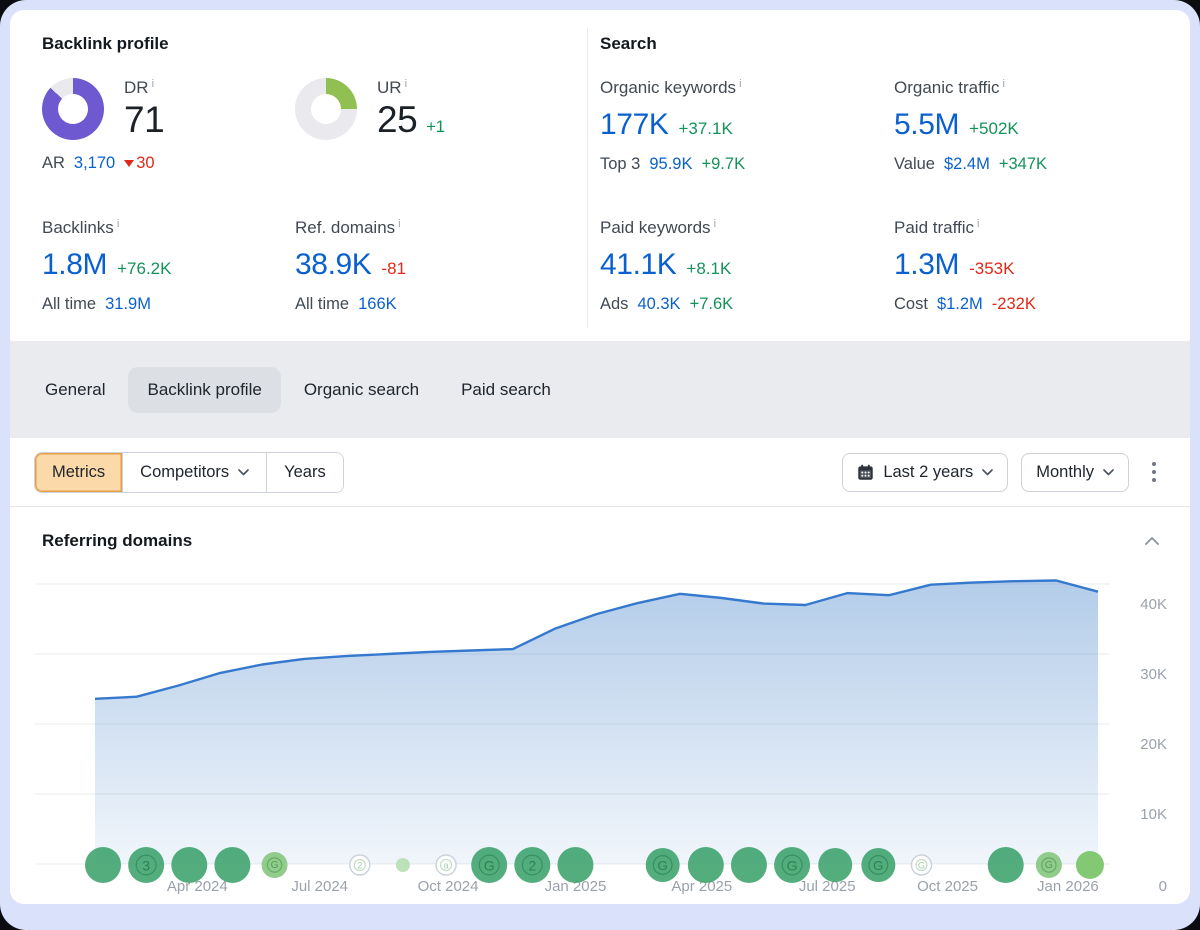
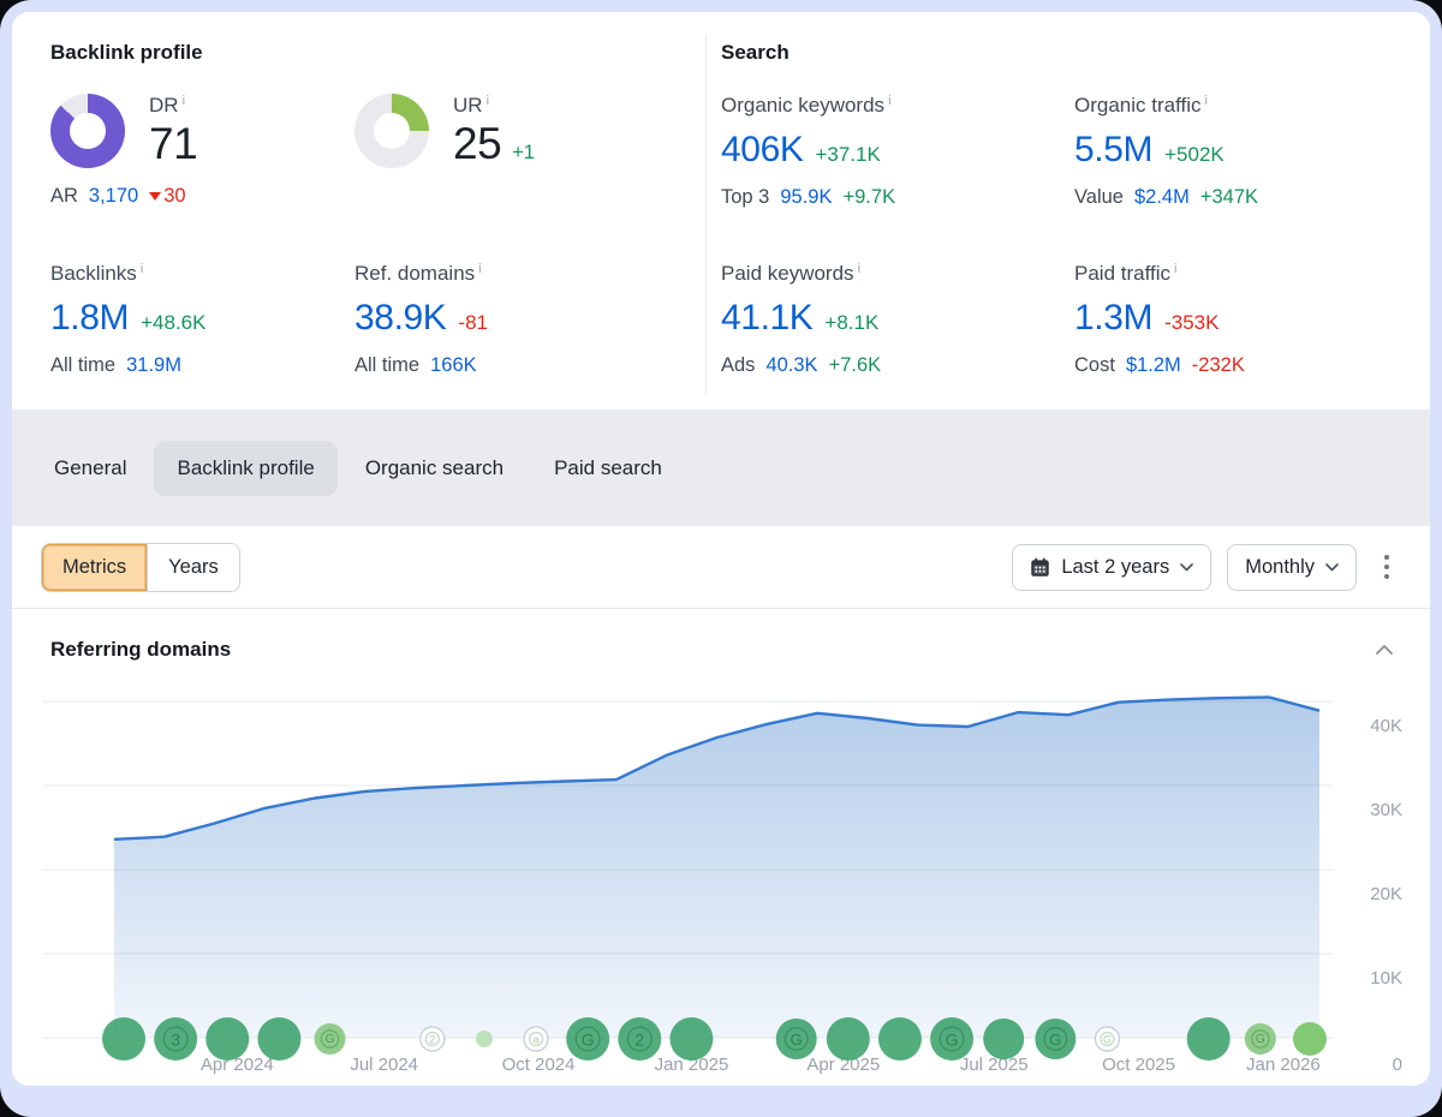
  Backlink profile
  DR
  i
  71
  AR
  3,170
  30
  UR
  i
  25
  +1
  Backlinks
  i
  1.8M
- +76.2K
+ +48.6K
  All time
  31.9M
  Ref. domains
  i
  38.9K
  -81
  All time
  166K
  Search
  Organic keywords
  i
- 177K
+ 406K
  +37.1K
  Top 3
  95.9K
  +9.7K
  Organic traffic
  i
  5.5M
  +502K
  Value
  $2.4M
  +347K
  Paid keywords
  i
  41.1K
  +8.1K
  Ads
  40.3K
  +7.6K
  Paid traffic
  i
  1.3M
  -353K
  Cost
  $1.2M
  -232K
  General
  Backlink profile
  Organic search
  Paid search
  Metrics
- Competitors
  Years
  Last 2 years
  Monthly
  Referring domains
  0
  10K
  20K
  30K
  40K
  Apr 2024
  Jul 2024
  Oct 2024
  Jan 2025
  Apr 2025
  Jul 2025
  Oct 2025
  Jan 2026
  3
  G
  2
  a
  G
  2
  G
  G
  G
  G
  G
